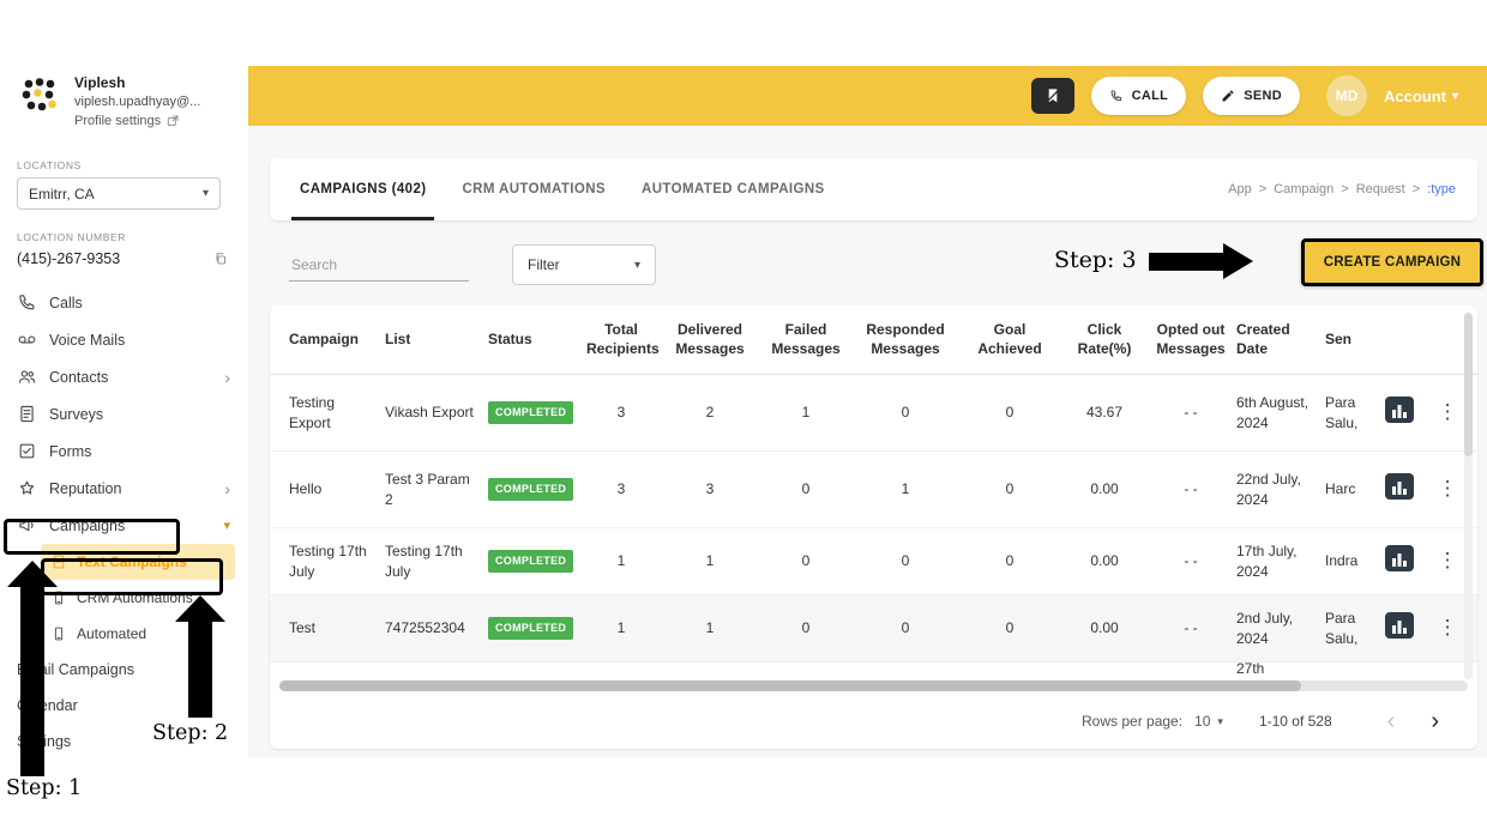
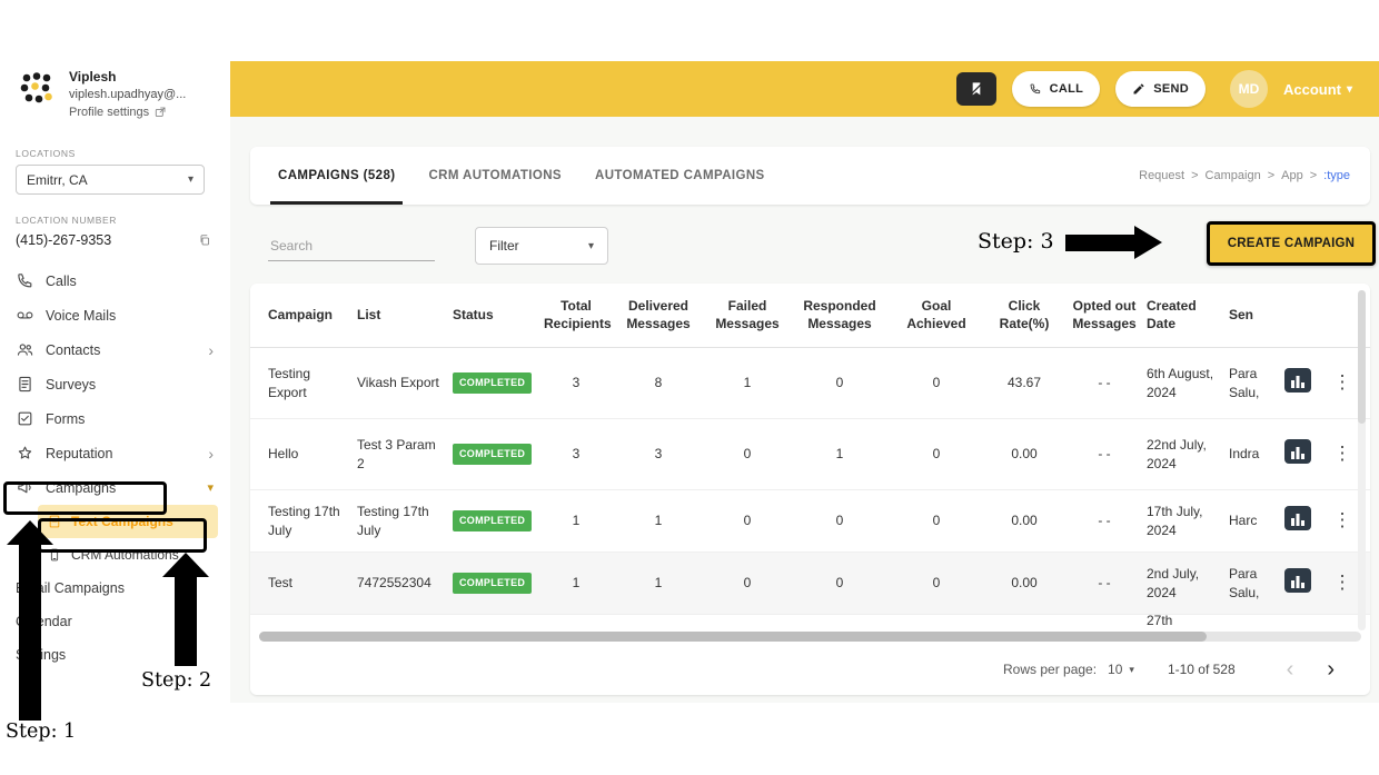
  Viplesh
  viplesh.upadhyay@...
  Profile settings
  LOCATIONS
  Emitrr, CA
  ▾
  LOCATION NUMBER
  (415)-267-9353
  Calls
  Voice Mails
  Contacts
  ›
  Surveys
  Forms
  Reputation
  ›
  Campaigns
  ▾
  Text Campaigns
  CRM Automations
- Automated
  il Campaigns
  CALL
  SEND
  MD
  Account
  ▾
- CAMPAIGNS (402)
+ CAMPAIGNS (528)
  CRM AUTOMATIONS
  AUTOMATED CAMPAIGNS
- App
+ Request
  >
  Campaign
  >
- Request
+ App
  >
  :type
  Search
  Filter
  ▾
  CREATE CAMPAIGN
  Campaign
  List
  Status
  Total Recipients
  Delivered Messages
  Failed Messages
  Responded Messages
  Goal Achieved
  Click Rate(%)
  Opted out Messages
  Created Date
  Sen
  Testing Export
  Vikash Export
  COMPLETED
  3
- 2
+ 8
  1
  0
  0
  43.67
  - -
  6th August, 2024
  Para Salu,
  ⋮
  Hello
  Test 3 Param 2
  COMPLETED
  3
  3
  0
  1
  0
  0.00
  - -
  22nd July, 2024
- Harc
+ Indra
  ⋮
  Testing 17th July
  Testing 17th July
  COMPLETED
  1
  1
  0
  0
  0
  0.00
  - -
  17th July, 2024
- Indra
+ Harc
  ⋮
  Test
  7472552304
  COMPLETED
  1
  1
  0
  0
  0
  0.00
  - -
  2nd July, 2024
  Para Salu,
  ⋮
  27th
  Rows per page:
  10
  ▾
  1-10 of 528
  ‹
  ›
  Step: 1
  Step: 2
  Step: 3
